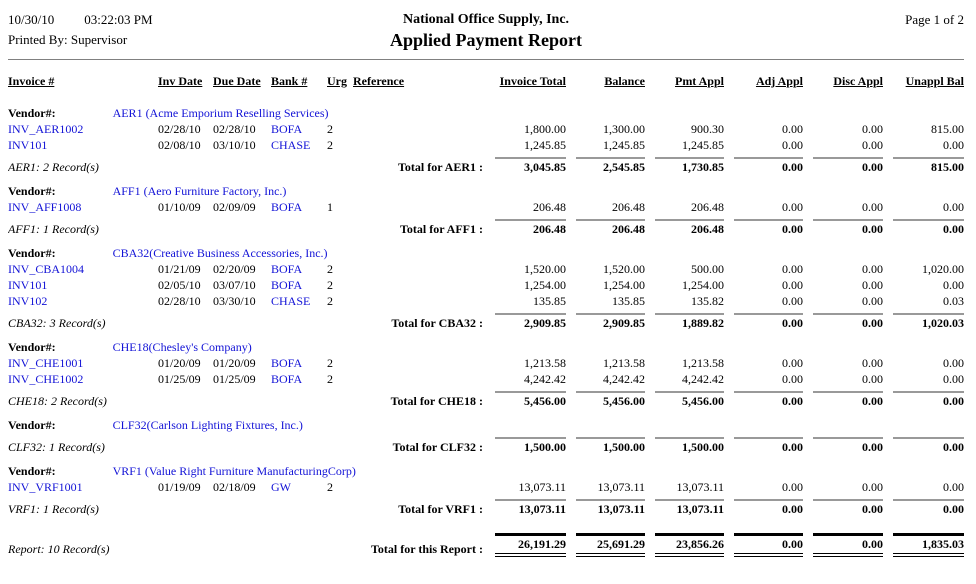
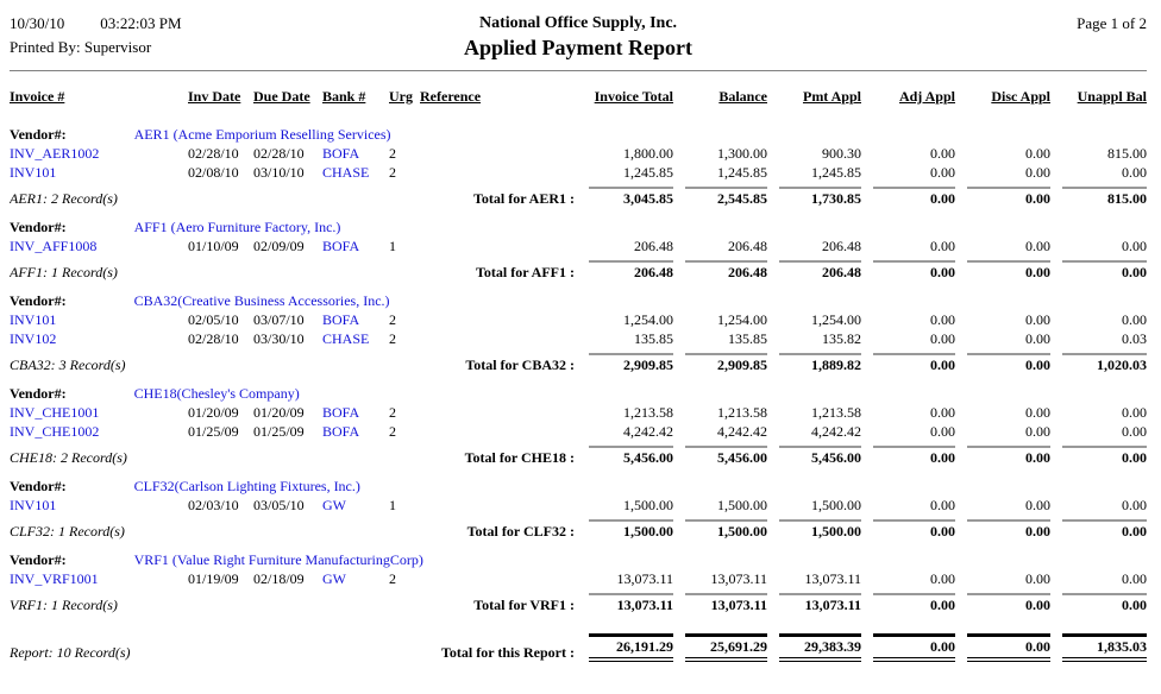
  10/30/10
  03:22:03 PM
  Printed By: Supervisor
  National Office Supply, Inc.
  Applied Payment Report
  Page 1 of 2
  Invoice #	Inv Date	Due Date	Bank #	Urg	Reference	Invoice Total	Balance	Pmt Appl	Adj Appl	Disc Appl	Unappl Bal
  Vendor#: AER1 (Acme Emporium Reselling Services)
  INV_AER1002	02/28/10	02/28/10	BOFA	2		1,800.00	1,300.00	900.30	0.00	0.00	815.00
  INV101	02/08/10	03/10/10	CHASE	2		1,245.85	1,245.85	1,245.85	0.00	0.00	0.00
  AER1: 2 Record(s)	Total for AER1 :	3,045.85	2,545.85	1,730.85	0.00	0.00	815.00
  Vendor#: AFF1 (Aero Furniture Factory, Inc.)
  INV_AFF1008	01/10/09	02/09/09	BOFA	1		206.48	206.48	206.48	0.00	0.00	0.00
  AFF1: 1 Record(s)	Total for AFF1 :	206.48	206.48	206.48	0.00	0.00	0.00
  Vendor#: CBA32(Creative Business Accessories, Inc.)
- INV_CBA1004	01/21/09	02/20/09	BOFA	2		1,520.00	1,520.00	500.00	0.00	0.00	1,020.00
  INV101	02/05/10	03/07/10	BOFA	2		1,254.00	1,254.00	1,254.00	0.00	0.00	0.00
  INV102	02/28/10	03/30/10	CHASE	2		135.85	135.85	135.82	0.00	0.00	0.03
  CBA32: 3 Record(s)	Total for CBA32 :	2,909.85	2,909.85	1,889.82	0.00	0.00	1,020.03
  Vendor#: CHE18(Chesley's Company)
  INV_CHE1001	01/20/09	01/20/09	BOFA	2		1,213.58	1,213.58	1,213.58	0.00	0.00	0.00
  INV_CHE1002	01/25/09	01/25/09	BOFA	2		4,242.42	4,242.42	4,242.42	0.00	0.00	0.00
  CHE18: 2 Record(s)	Total for CHE18 :	5,456.00	5,456.00	5,456.00	0.00	0.00	0.00
  Vendor#: CLF32(Carlson Lighting Fixtures, Inc.)
+ INV101	02/03/10	03/05/10	GW	1		1,500.00	1,500.00	1,500.00	0.00	0.00	0.00
  CLF32: 1 Record(s)	Total for CLF32 :	1,500.00	1,500.00	1,500.00	0.00	0.00	0.00
  Vendor#: VRF1 (Value Right Furniture ManufacturingCorp)
  INV_VRF1001	01/19/09	02/18/09	GW	2		13,073.11	13,073.11	13,073.11	0.00	0.00	0.00
  VRF1: 1 Record(s)	Total for VRF1 :	13,073.11	13,073.11	13,073.11	0.00	0.00	0.00
- Report: 10 Record(s)	Total for this Report :	26,191.29	25,691.29	23,856.26	0.00	0.00	1,835.03
+ Report: 10 Record(s)	Total for this Report :	26,191.29	25,691.29	29,383.39	0.00	0.00	1,835.03
